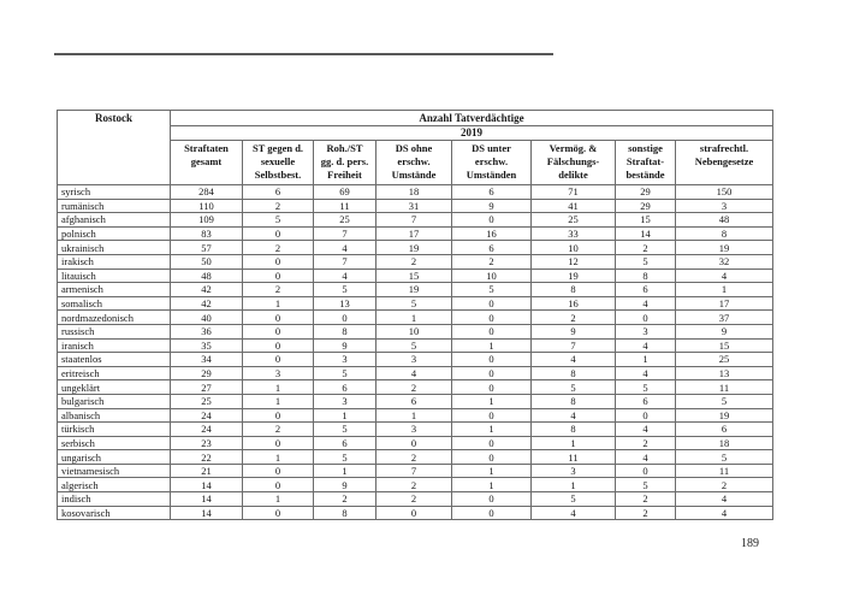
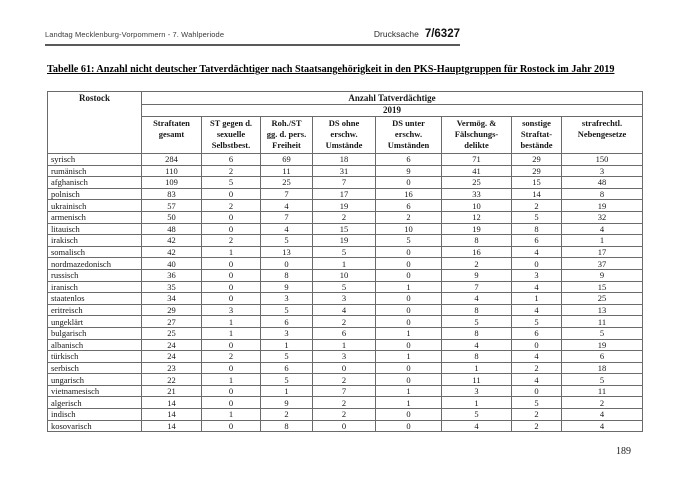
+ Landtag Mecklenburg-Vorpommern - 7. Wahlperiode
+ Drucksache 7/6327
+ Tabelle 61: Anzahl nicht deutscher Tatverdächtiger nach Staatsangehörigkeit in den PKS-Hauptgruppen für Rostock im Jahr 2019
  Rostock	Anzahl Tatverdächtige
  2019
  Straftaten gesamt	ST gegen d. sexuelle Selbstbest.	Roh./ST gg. d. pers. Freiheit	DS ohne erschw. Umstände	DS unter erschw. Umständen	Vermög. & Fälschungs- delikte	sonstige Straftat- bestände	strafrechtl. Nebengesetze
  syrisch	284	6	69	18	6	71	29	150
  rumänisch	110	2	11	31	9	41	29	3
  afghanisch	109	5	25	7	0	25	15	48
  polnisch	83	0	7	17	16	33	14	8
  ukrainisch	57	2	4	19	6	10	2	19
- irakisch	50	0	7	2	2	12	5	32
+ armenisch	50	0	7	2	2	12	5	32
  litauisch	48	0	4	15	10	19	8	4
- armenisch	42	2	5	19	5	8	6	1
+ irakisch	42	2	5	19	5	8	6	1
  somalisch	42	1	13	5	0	16	4	17
  nordmazedonisch	40	0	0	1	0	2	0	37
  russisch	36	0	8	10	0	9	3	9
  iranisch	35	0	9	5	1	7	4	15
  staatenlos	34	0	3	3	0	4	1	25
  eritreisch	29	3	5	4	0	8	4	13
  ungeklärt	27	1	6	2	0	5	5	11
  bulgarisch	25	1	3	6	1	8	6	5
  albanisch	24	0	1	1	0	4	0	19
  türkisch	24	2	5	3	1	8	4	6
  serbisch	23	0	6	0	0	1	2	18
  ungarisch	22	1	5	2	0	11	4	5
  vietnamesisch	21	0	1	7	1	3	0	11
  algerisch	14	0	9	2	1	1	5	2
  indisch	14	1	2	2	0	5	2	4
  kosovarisch	14	0	8	0	0	4	2	4
  189
